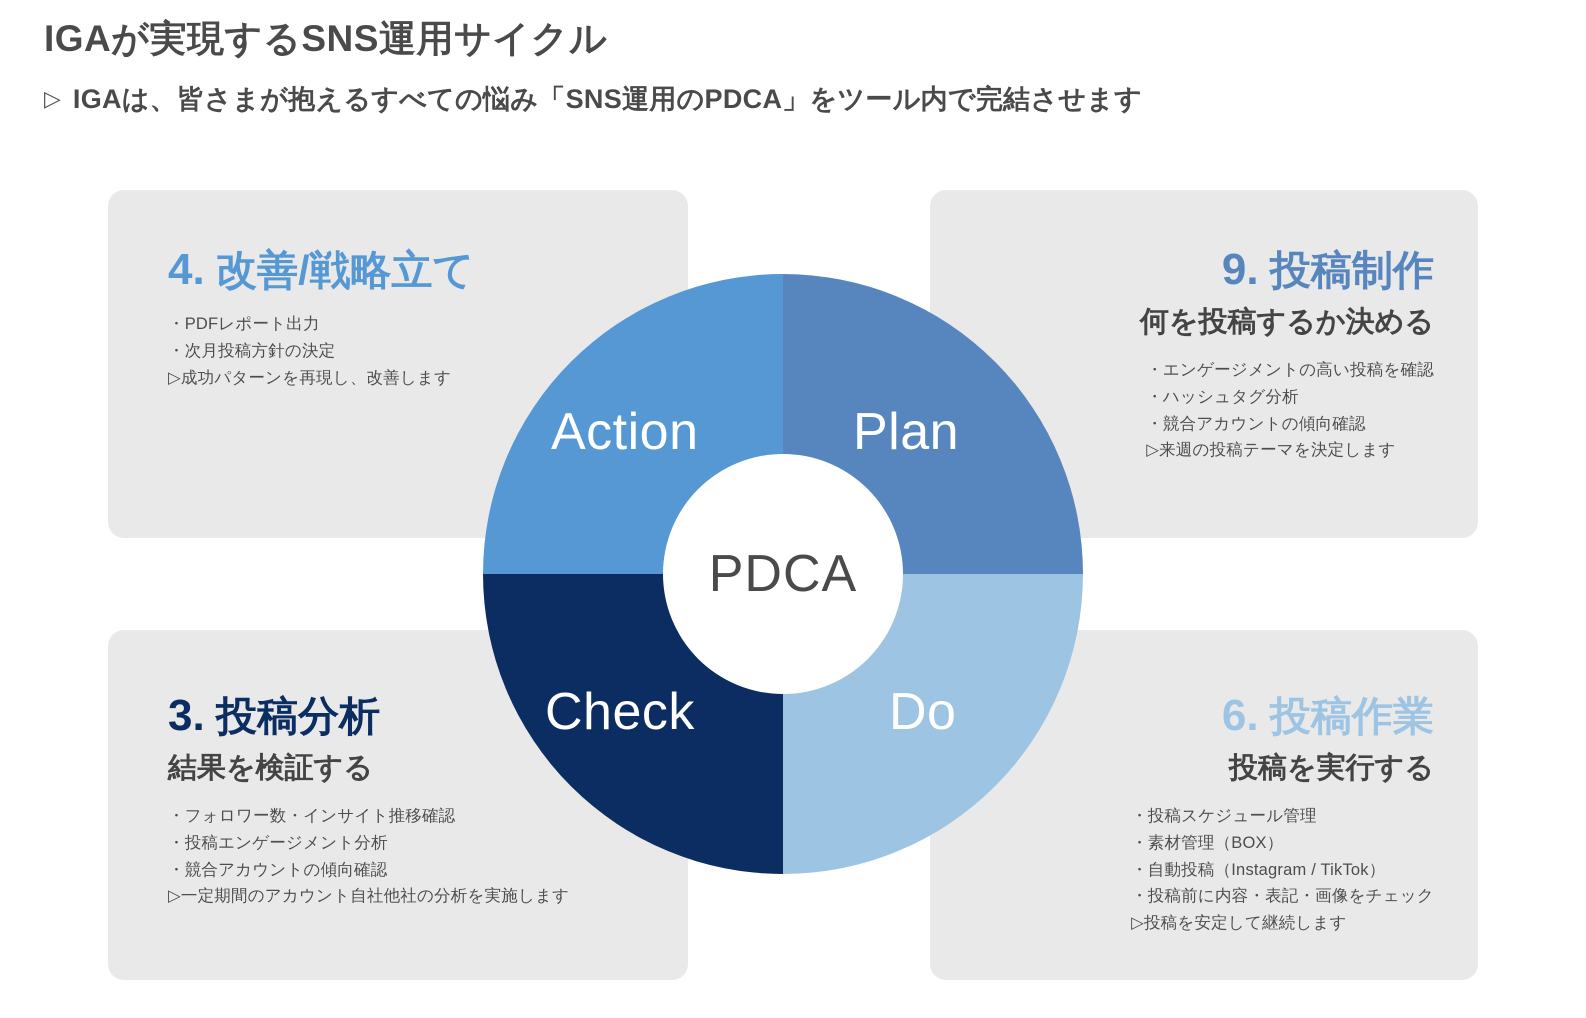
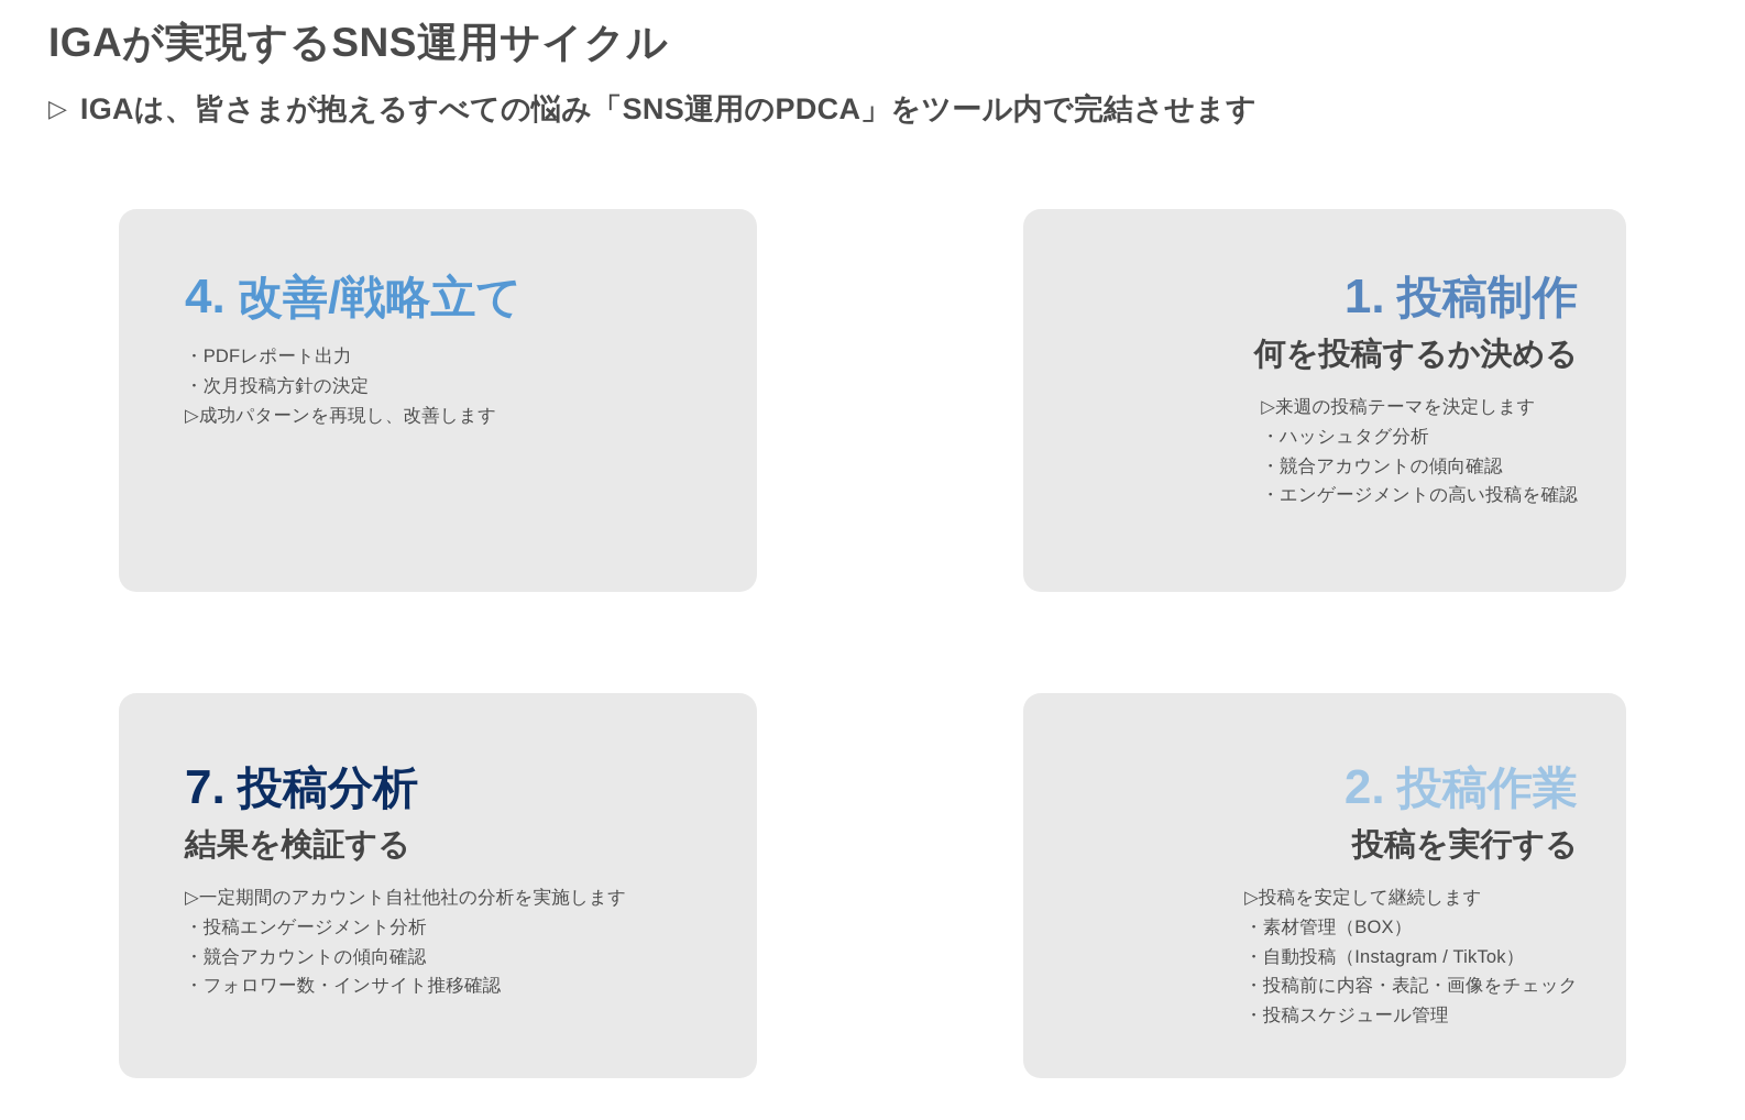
  IGAが実現するSNS運用サイクル
  ▷
  IGAは、皆さまが抱えるすべての悩み「SNS運用のPDCA」をツール内で完結させます
  4. 改善/戦略立て
  ・PDFレポート出力
  ・次月投稿方針の決定
  ▷成功パターンを再現し、改善します
- 9. 投稿制作
+ 1. 投稿制作
  何を投稿するか決める
- ・エンゲージメントの高い投稿を確認
+ ▷来週の投稿テーマを決定します
  ・ハッシュタグ分析
  ・競合アカウントの傾向確認
- ▷来週の投稿テーマを決定します
+ ・エンゲージメントの高い投稿を確認
- 3. 投稿分析
+ 7. 投稿分析
  結果を検証する
- ・フォロワー数・インサイト推移確認
+ ▷一定期間のアカウント自社他社の分析を実施します
  ・投稿エンゲージメント分析
  ・競合アカウントの傾向確認
- ▷一定期間のアカウント自社他社の分析を実施します
+ ・フォロワー数・インサイト推移確認
- 6. 投稿作業
+ 2. 投稿作業
  投稿を実行する
- ・投稿スケジュール管理
+ ▷投稿を安定して継続します
  ・素材管理（BOX）
  ・自動投稿（Instagram / TikTok）
  ・投稿前に内容・表記・画像をチェック
- ▷投稿を安定して継続します
+ ・投稿スケジュール管理
- Action
- Plan
- Check
- Do
- PDCA
